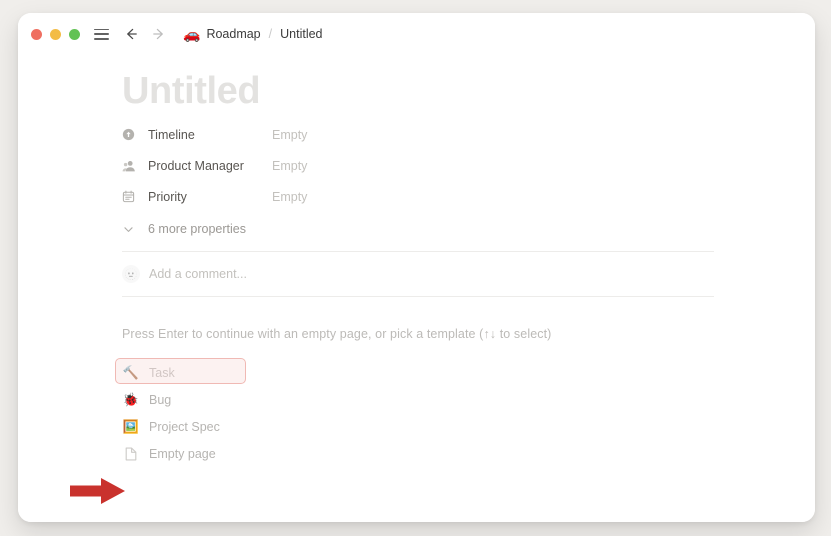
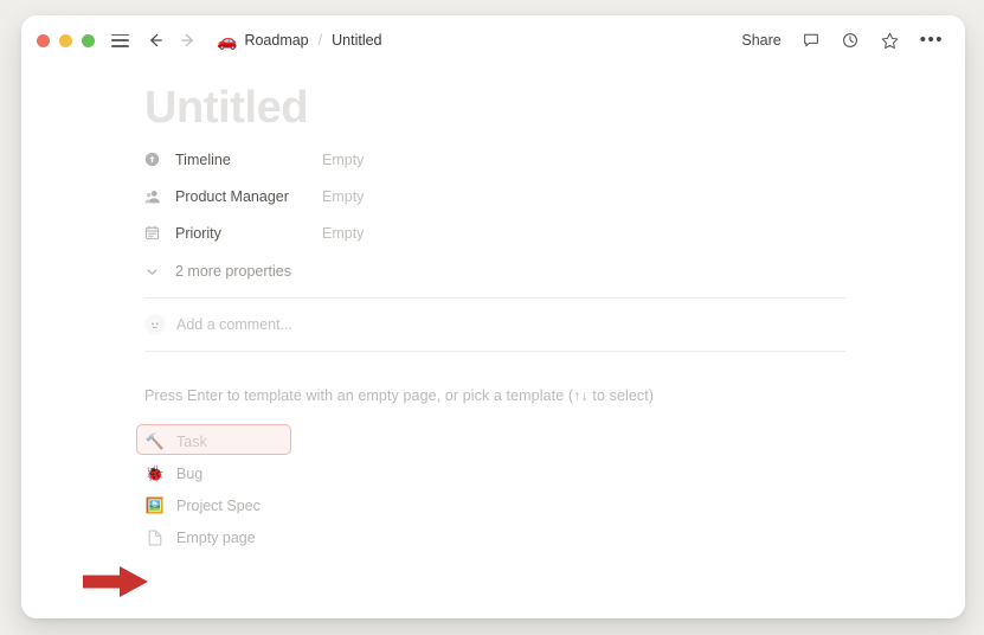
  🚗
  Roadmap
  /
  Untitled
+ Share
+ •••
  Untitled
  Timeline
  Empty
  Product Manager
  Empty
  Priority
  Empty
- 6 more properties
+ 2 more properties
  🫥
  Add a comment...
- Press Enter to continue with an empty page, or pick a template (↑↓ to select)
+ Press Enter to template with an empty page, or pick a template (↑↓ to select)
  🔨
  Task
  🐞
  Bug
  🖼️
  Project Spec
  Empty page
